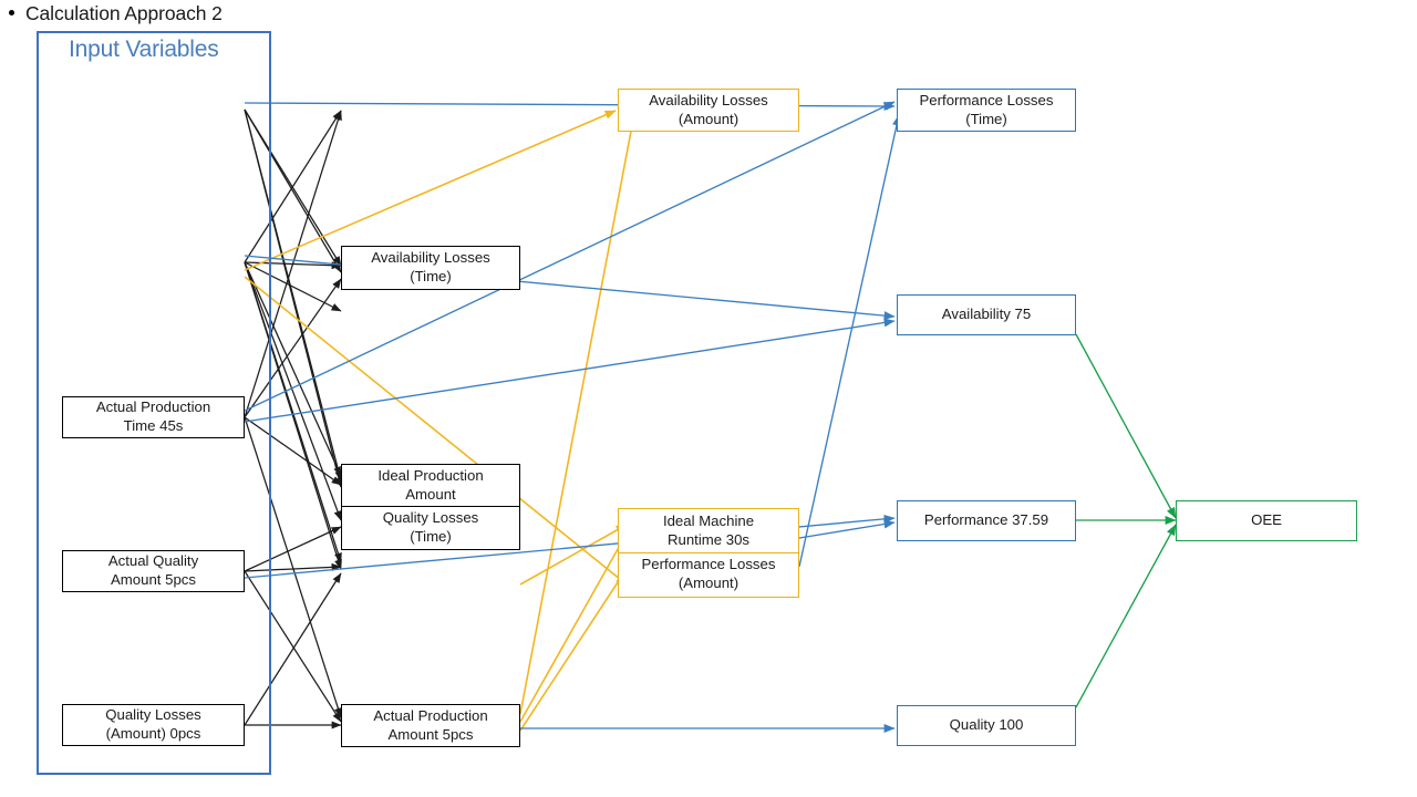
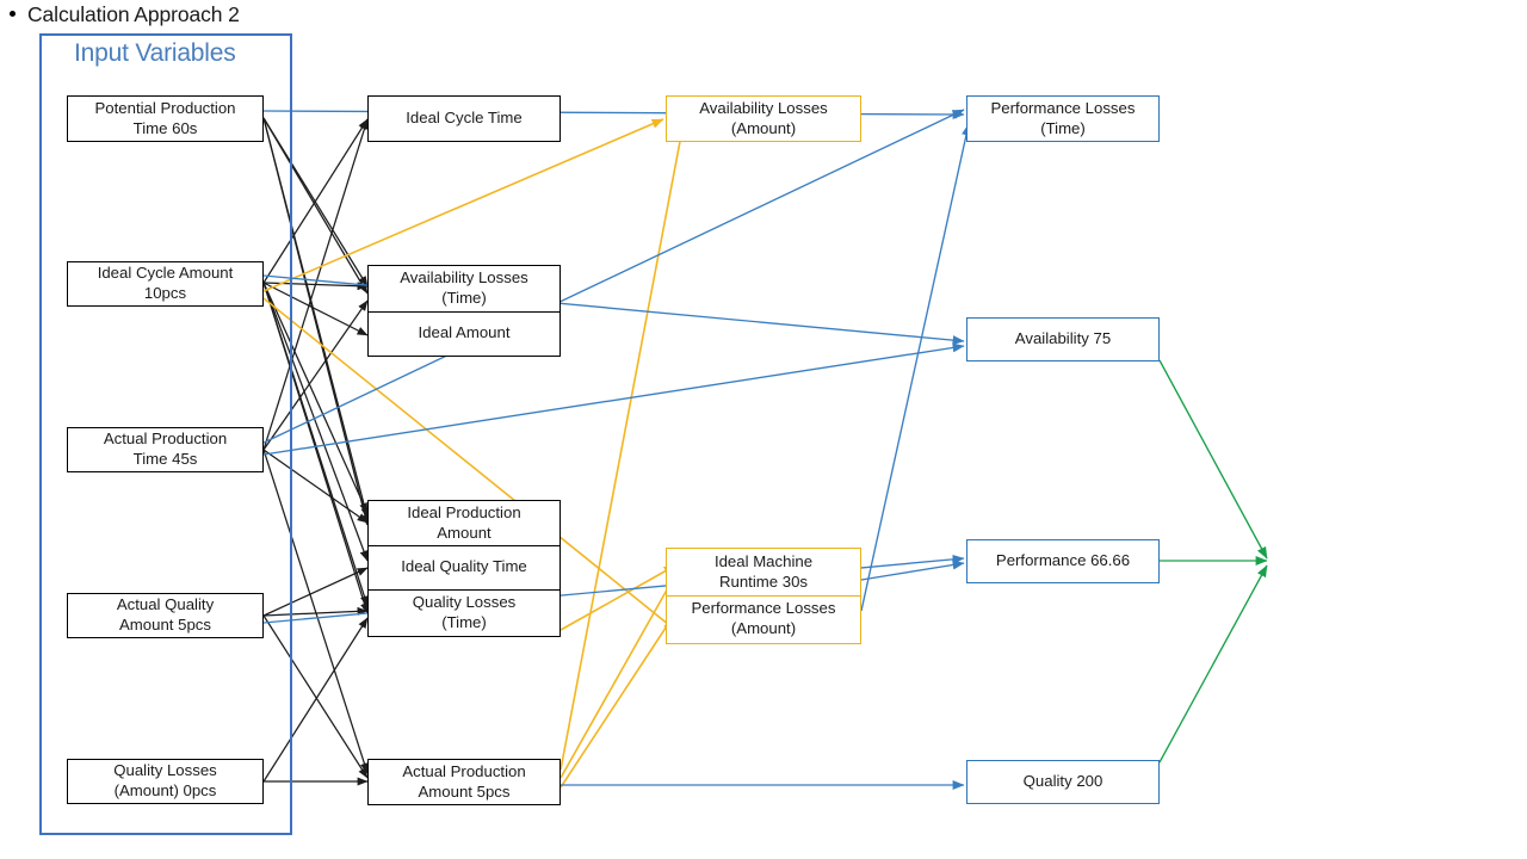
  Calculation Approach 2
  Input Variables
+ Potential Production
+ Time 60s
+ Ideal Cycle Amount
+ 10pcs
  Actual Production
  Time 45s
  Actual Quality
  Amount 5pcs
  Quality Losses
  (Amount) 0pcs
+ Ideal Cycle Time
  Availability Losses
  (Time)
+ Ideal Amount
  Ideal Production
  Amount
+ Ideal Quality Time
  Quality Losses
  (Time)
  Actual Production
  Amount 5pcs
  Availability Losses
  (Amount)
  Ideal Machine
  Runtime 30s
  Performance Losses
  (Amount)
  Performance Losses
  (Time)
  Availability 75
- Performance 37.59
+ Performance 66.66
- Quality 100
+ Quality 200
- OEE
